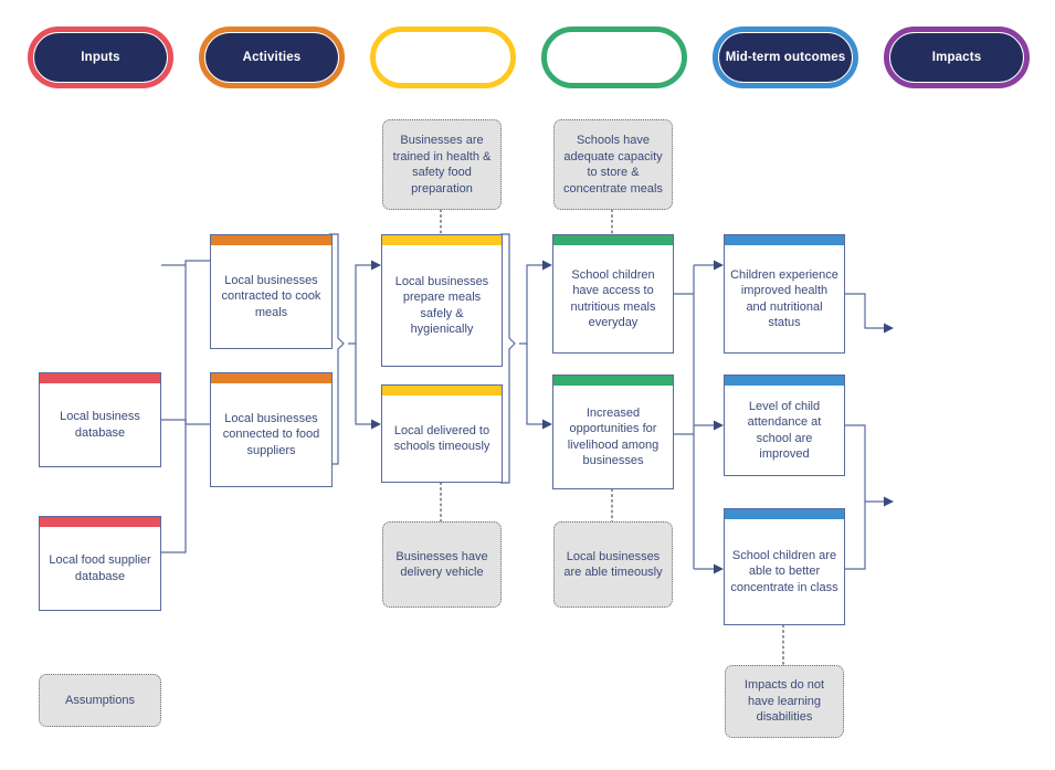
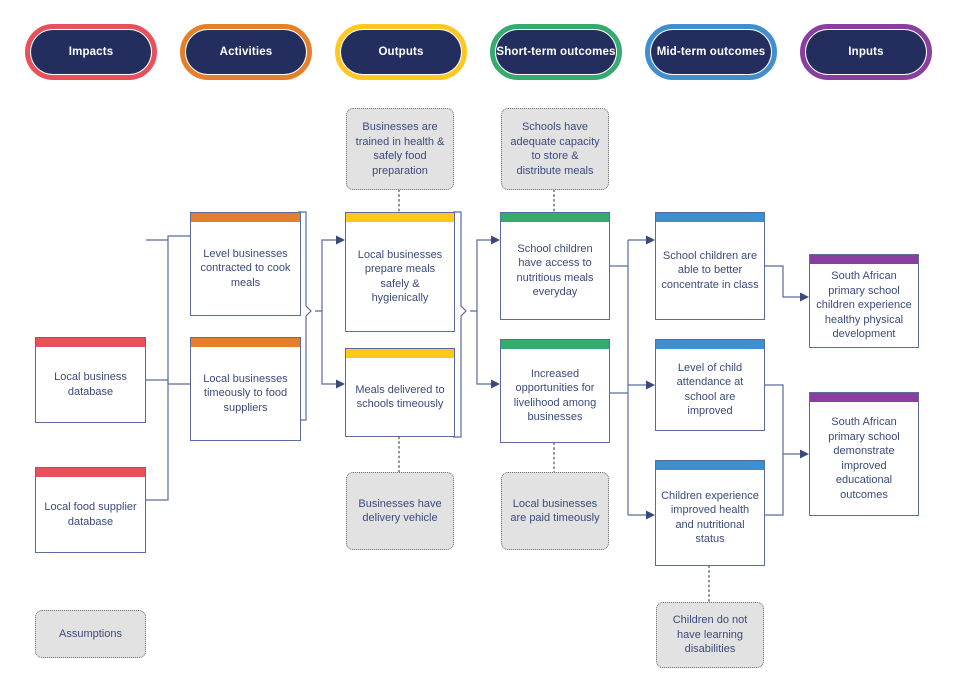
- Inputs
+ Impacts
  Activities
+ Outputs
+ Short-term outcomes
  Mid-term outcomes
- Impacts
+ Inputs
  Local business database
  Local food supplier database
- Local businesses contracted to cook meals
+ Level businesses contracted to cook meals
- Local businesses connected to food suppliers
+ Local businesses timeously to food suppliers
  Local businesses prepare meals safely & hygienically
- Local delivered to schools timeously
+ Meals delivered to schools timeously
  School children have access to nutritious meals everyday
  Increased opportunities for livelihood among businesses
- Children experience improved health and nutritional status
+ School children are able to better concentrate in class
  Level of child attendance at school are improved
- School children are able to better concentrate in class
+ Children experience improved health and nutritional status
+ South African primary school children experience healthy physical development
+ South African primary school demonstrate improved educational outcomes
- Businesses are trained in health & safety food preparation
+ Businesses are trained in health & safely food preparation
- Schools have adequate capacity to store & concentrate meals
+ Schools have adequate capacity to store & distribute meals
  Businesses have delivery vehicle
- Local businesses are able timeously
+ Local businesses are paid timeously
- Impacts do not have learning disabilities
+ Children do not have learning disabilities
  Assumptions
